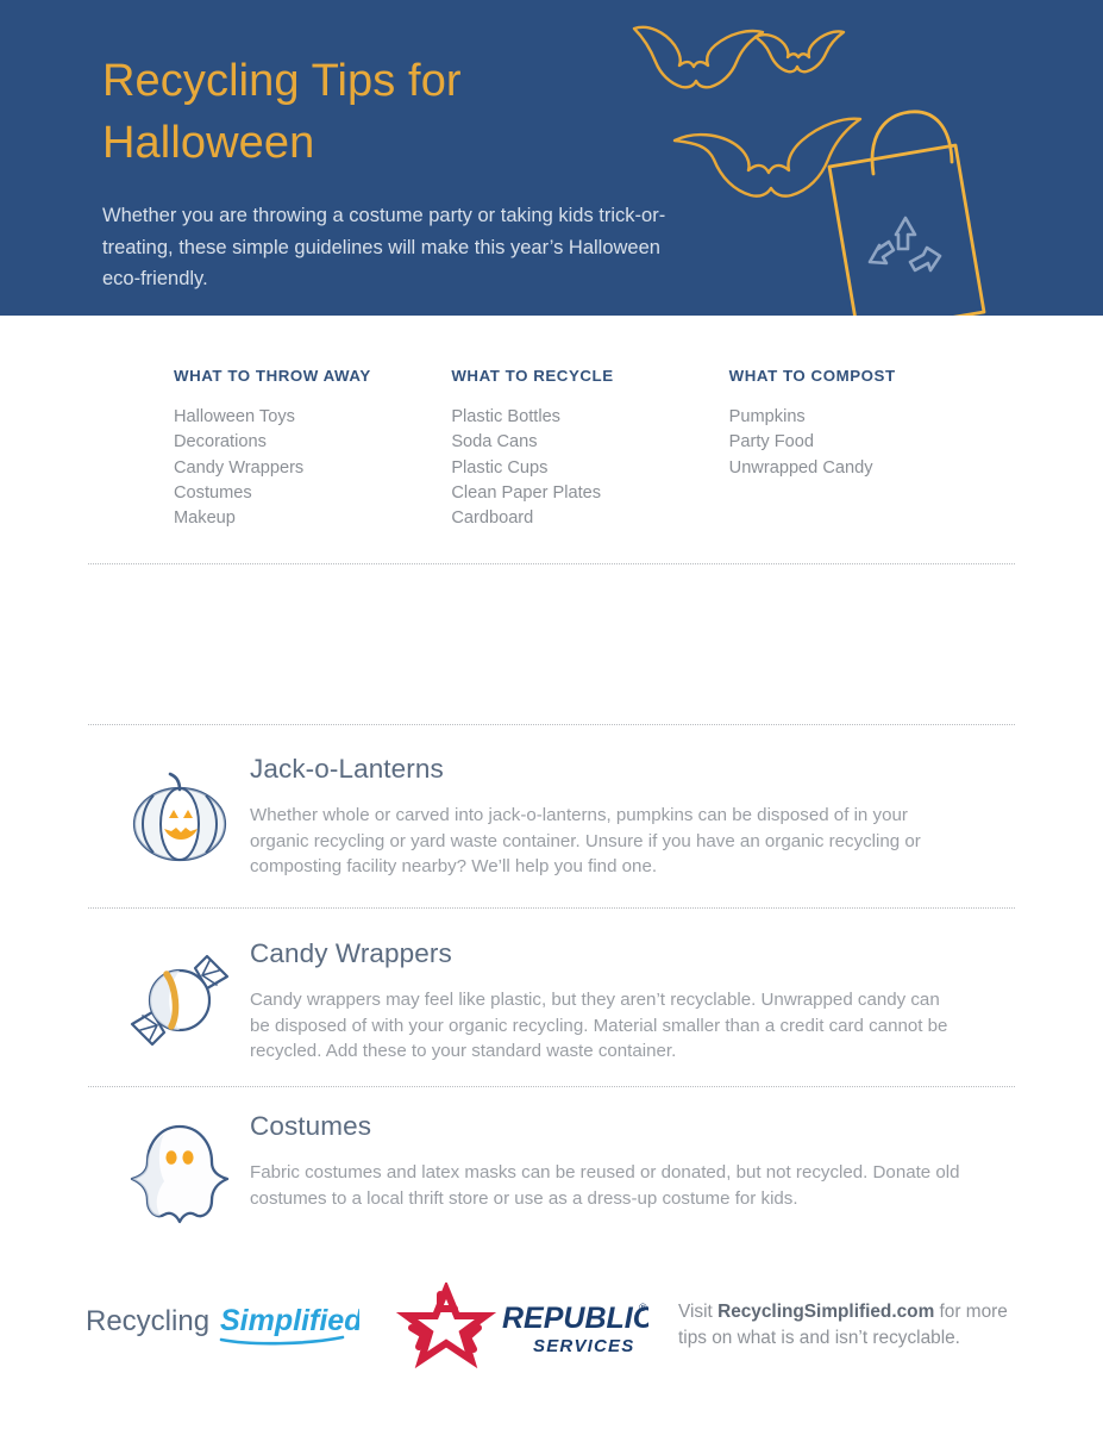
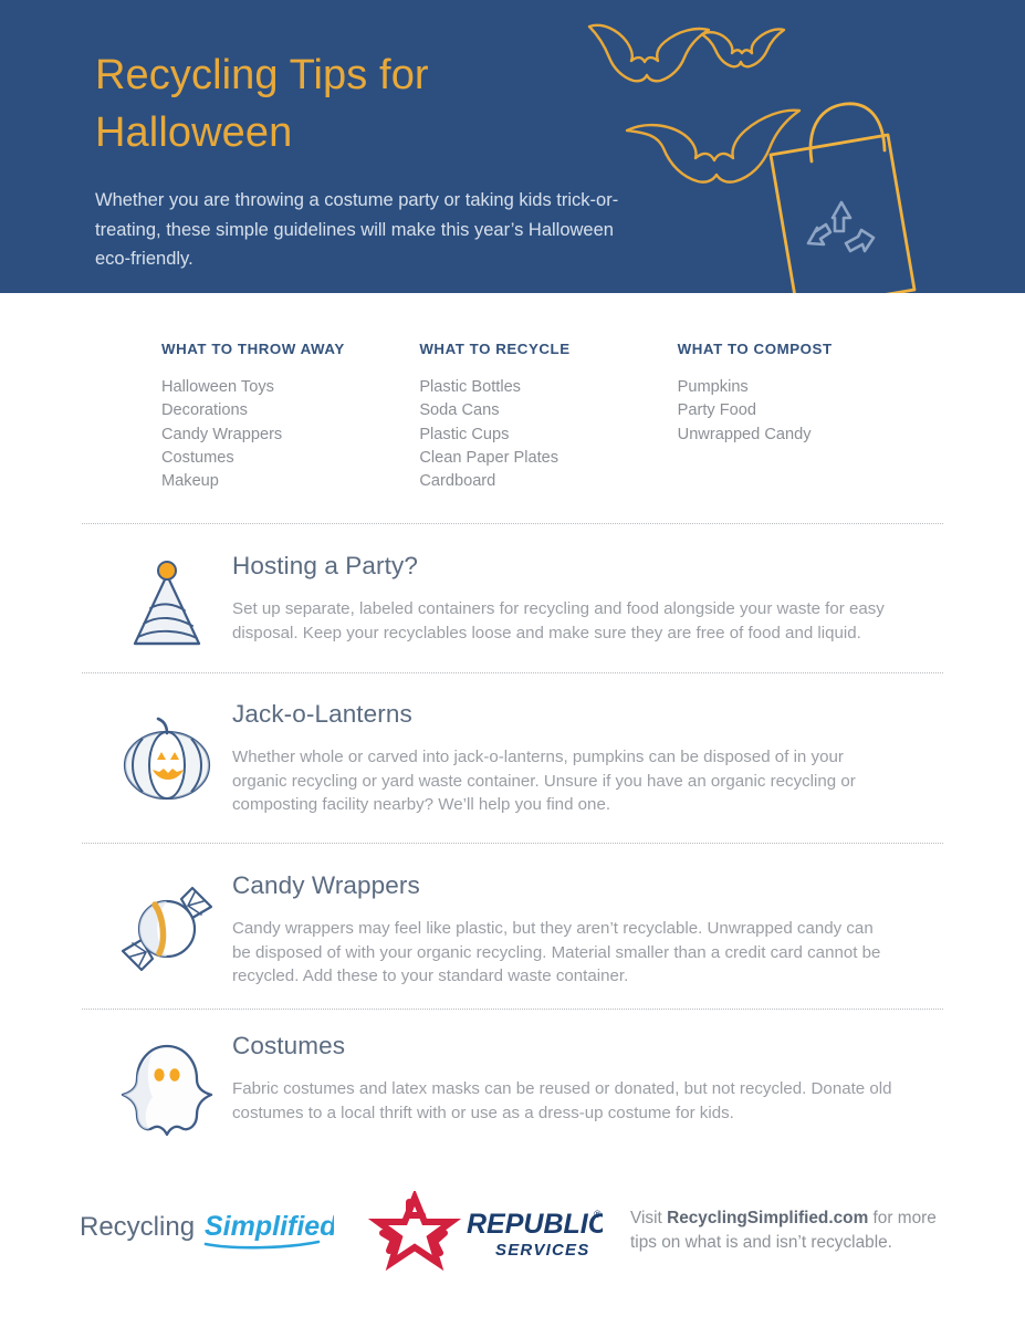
  Recycling Tips for
  Halloween
  Whether you are throwing a costume party or taking kids trick-or-treating, these simple guidelines will make this year’s Halloween eco-friendly.
  WHAT TO THROW AWAY
  Halloween Toys
  Decorations
  Candy Wrappers
  Costumes
  Makeup
  WHAT TO RECYCLE
  Plastic Bottles
  Soda Cans
  Plastic Cups
  Clean Paper Plates
  Cardboard
  WHAT TO COMPOST
  Pumpkins
  Party Food
  Unwrapped Candy
+ Hosting a Party?
+ Set up separate, labeled containers for recycling and food alongside your waste for easy disposal. Keep your recyclables loose and make sure they are free of food and liquid.
  Jack-o-Lanterns
  Whether whole or carved into jack-o-lanterns, pumpkins can be disposed of in your organic recycling or yard waste container. Unsure if you have an organic recycling or composting facility nearby? We’ll help you find one.
  Candy Wrappers
  Candy wrappers may feel like plastic, but they aren’t recyclable. Unwrapped candy can be disposed of with your organic recycling. Material smaller than a credit card cannot be recycled. Add these to your standard waste container.
  Costumes
- Fabric costumes and latex masks can be reused or donated, but not recycled. Donate old costumes to a local thrift store or use as a dress-up costume for kids.
+ Fabric costumes and latex masks can be reused or donated, but not recycled. Donate old costumes to a local thrift with or use as a dress-up costume for kids.
  Recycling
  Simplified
  REPUBLIC
  ®
  SERVICES
  Visit RecyclingSimplified.com for more tips on what is and isn’t recyclable.
